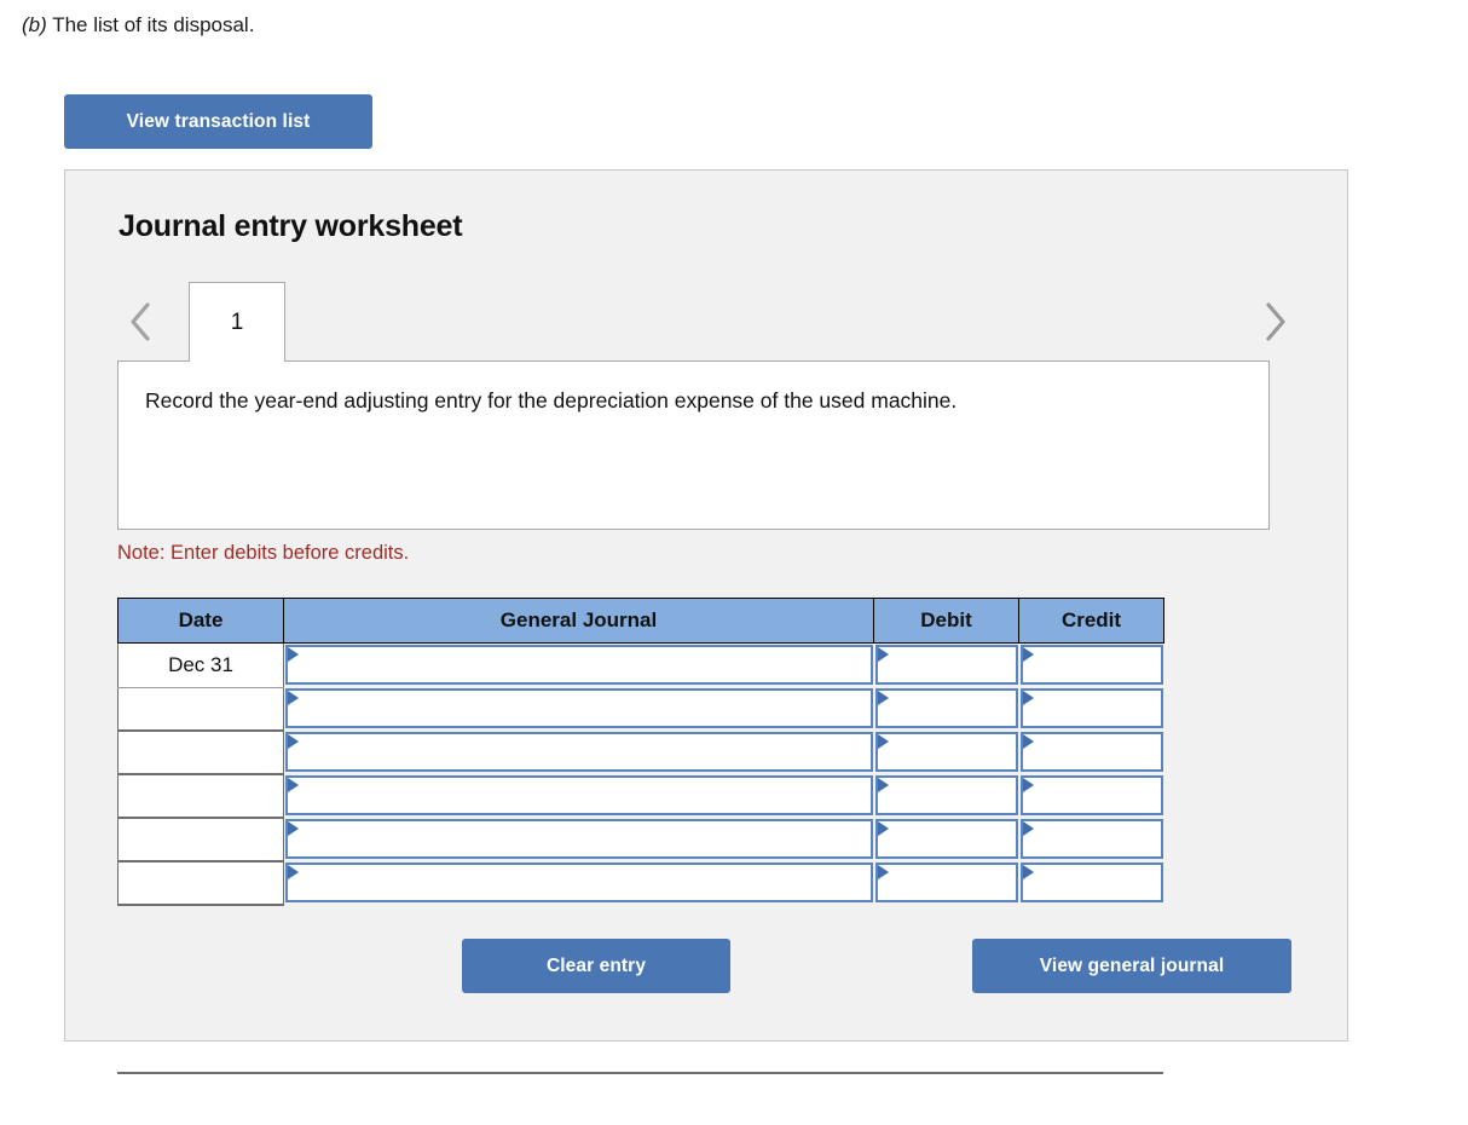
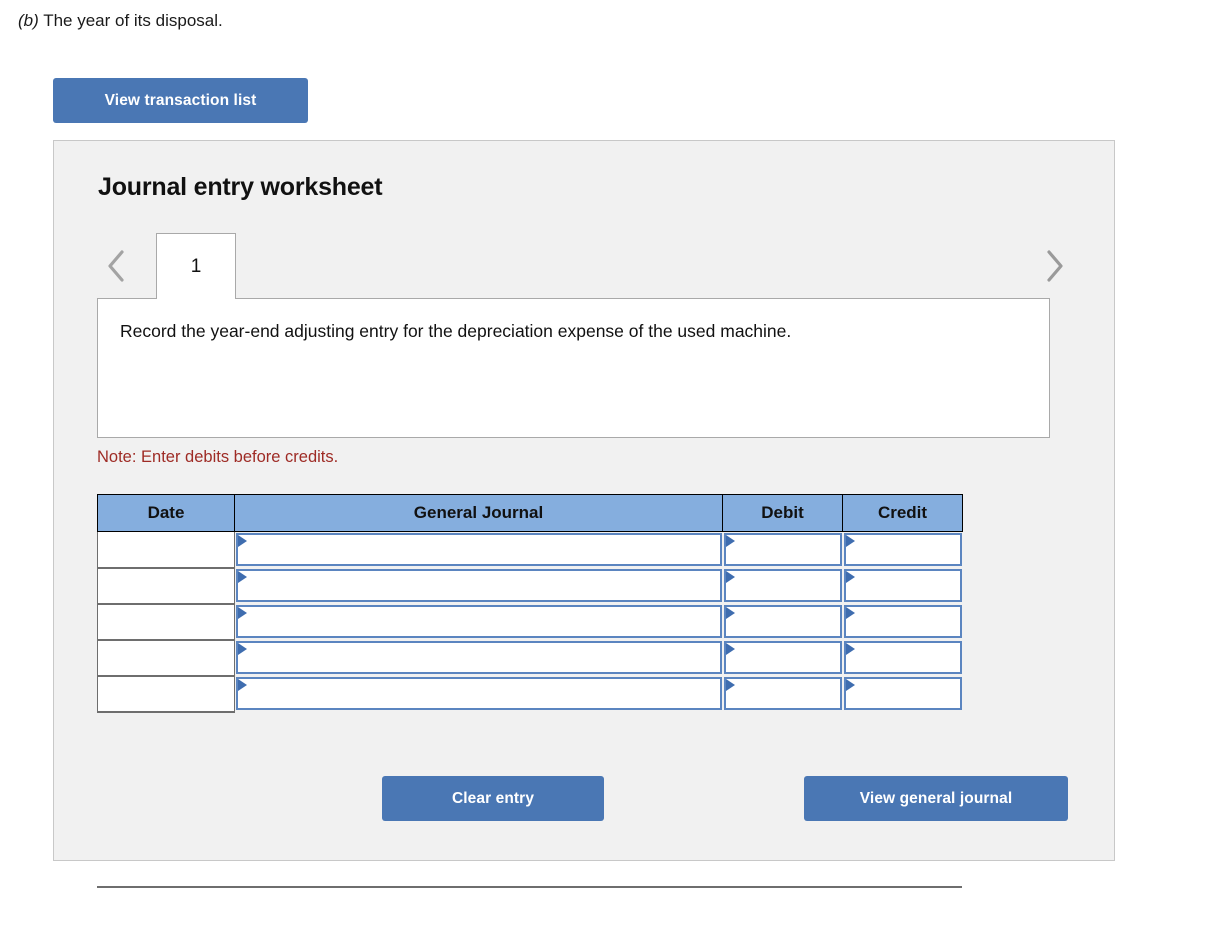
- (b) The list of its disposal.
+ (b) The year of its disposal.
  View transaction list
  Journal entry worksheet
  1
  Record the year-end adjusting entry for the depreciation expense of the used machine.
  Note: Enter debits before credits.
  Date	General Journal	Debit	Credit
- Dec 31
  Clear entry
  View general journal
